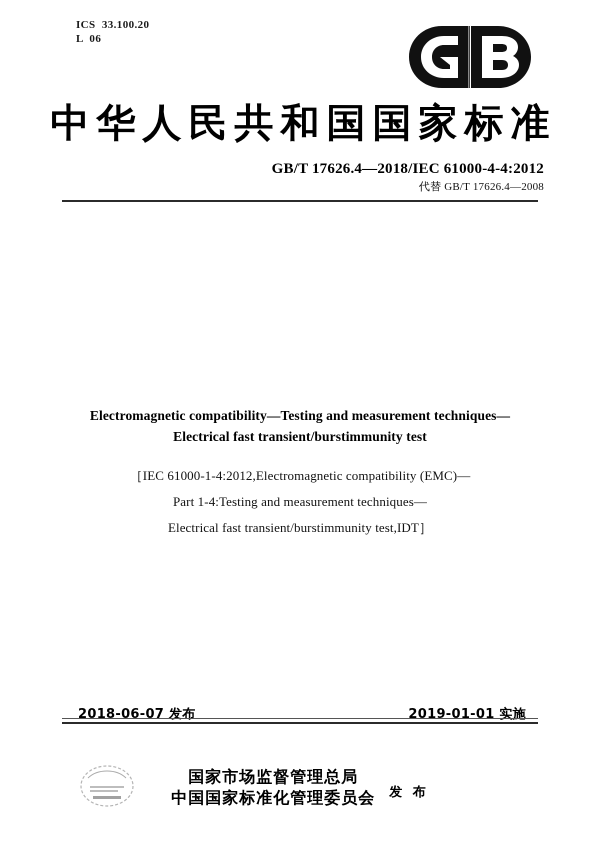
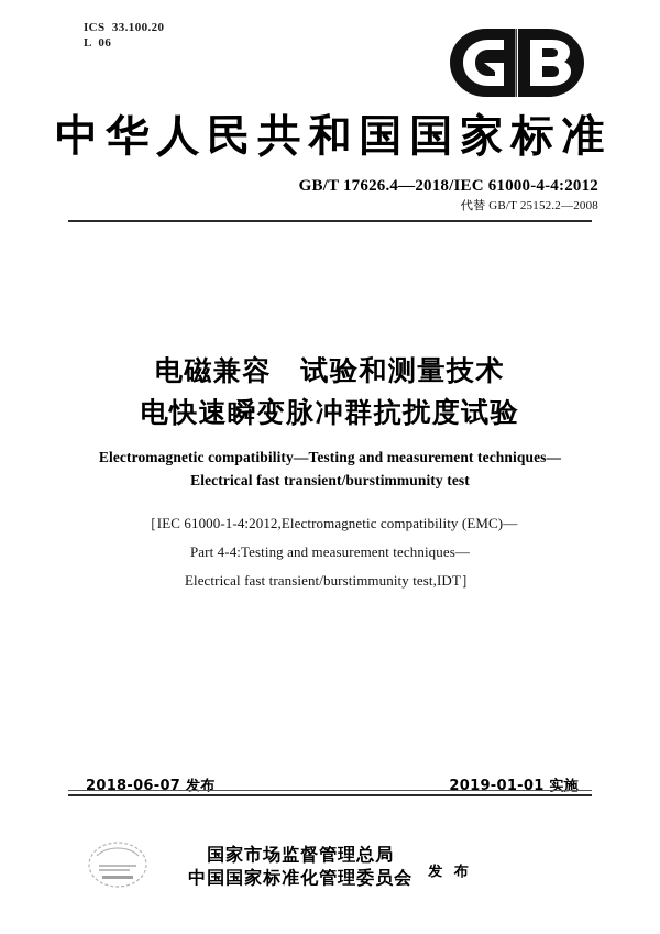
  ICS 33.100.20
  L 06
  中华人民共和国国家标准
  GB/T 17626.4—2018/IEC 61000-4-4:2012
- 代替 GB/T 17626.4—2008
+ 代替 GB/T 25152.2—2008
+ 电磁兼容 试验和测量技术
+ 电快速瞬变脉冲群抗扰度试验
  Electromagnetic compatibility—Testing and measurement techniques—
  Electrical fast transient/burstimmunity test
  ［IEC 61000-1-4:2012,Electromagnetic compatibility (EMC)—
- Part 1-4:Testing and measurement techniques—
+ Part 4-4:Testing and measurement techniques—
  Electrical fast transient/burstimmunity test,IDT］
  2018-06-07 发布
  2019-01-01 实施
  国家市场监督管理总局
  中国国家标准化管理委员会
  发 布
